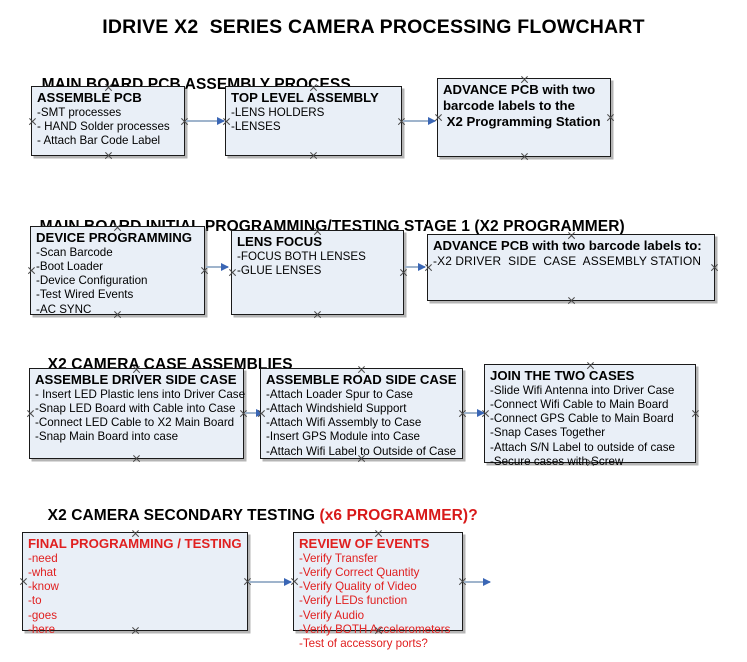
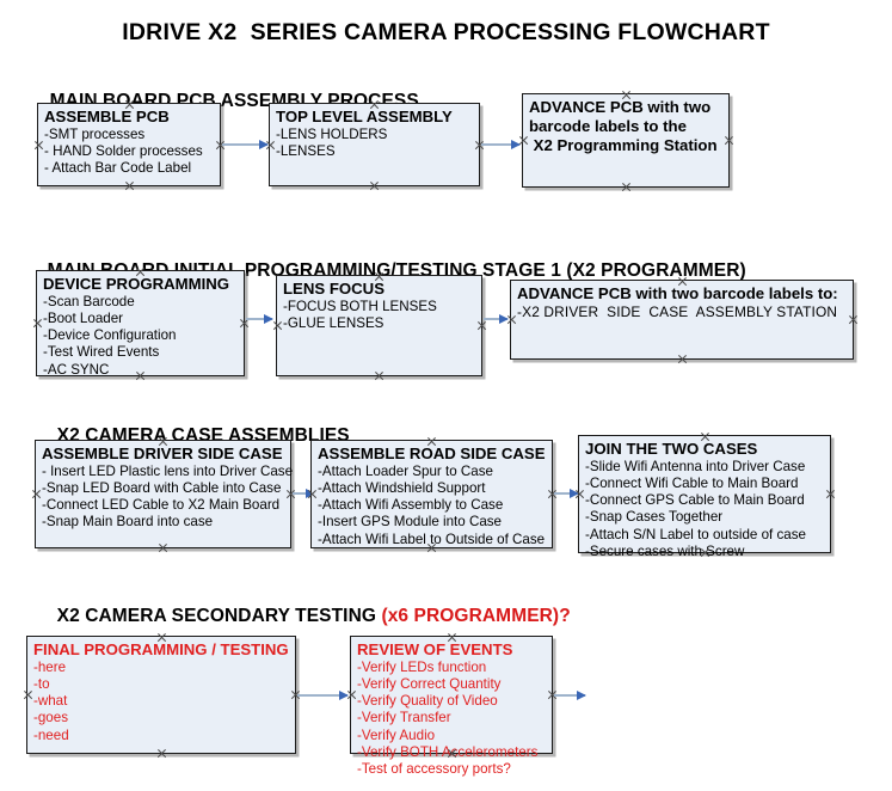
  IDRIVE X2 SERIES CAMERA PROCESSING FLOWCHART
  MAIN BARD PCB ASSEMBLY PROESS
  ASSEMBLE PCB
  -SMT processes
  - HAND Solder processes
  - Attach Bar Code Label
  TOP LEVEL ASSEMBLY
  -LENS HOLDERS
  -LENSES
  ADVANCE PCB with two
  barcode labels to the
  X2 Programming Station
  DEVICE PROGRAMMING
  -Scan Barcode
  -Boot Loader
  -Device Configuration
  -Test Wired Events
  -AC SYNC
  LENS FOCUS
  -FOCUS BOTH LENSES
  -GLUE LENSES
  ADVANCE PCB with two barcode labels to:
  -X2 DRIVER SIDE CASE ASSEMBLY STATION
  X2 CAMER CASE ASSEMBLIES
  ASSEMBLE DRIVER SIDE CASE
  - Insert LED Plastic lens into Driver Case
  -Snap LED Board with Cable into Case
  -Connect LED Cable to X2 Main Board
  -Snap Main Board into case
  ASSEMBLE ROAD SIDE CASE
  -Attach Loader Spur to Case
  -Attach Windshield Support
  -Attach Wifi Assembly to Case
  -Insert GPS Module into Case
  -Attach Wifi Label to Outside of Case
  JOIN THE TWO CASES
  -Slide Wifi Antenna into Driver Case
  -Connect Wifi Cable to Main Board
  -Connect GPS Cable to Main Board
  -Snap Cases Together
  -Attach S/N Label to outside of case
  -Secure cases wit Screw
  X2 CAMERA SECONDARY TESTING (x6 PROGRAMMER)?
  FINAL PROGRAMMING / TESTING
- -need
+ -here
- -what
+ -to
- -know
- -to
+ -what
  -goes
- -here
+ -need
  REVIEW OF EVENTS
- -Verify Transfer
+ -Verify LEDs function
  -Verify Correct Quantity
  -Verify Quality of Video
- -Verify LEDs function
+ -Verify Transfer
  -Verify Audio
  -Verify BOTHcelerometers
  -Test of accessory ports?
